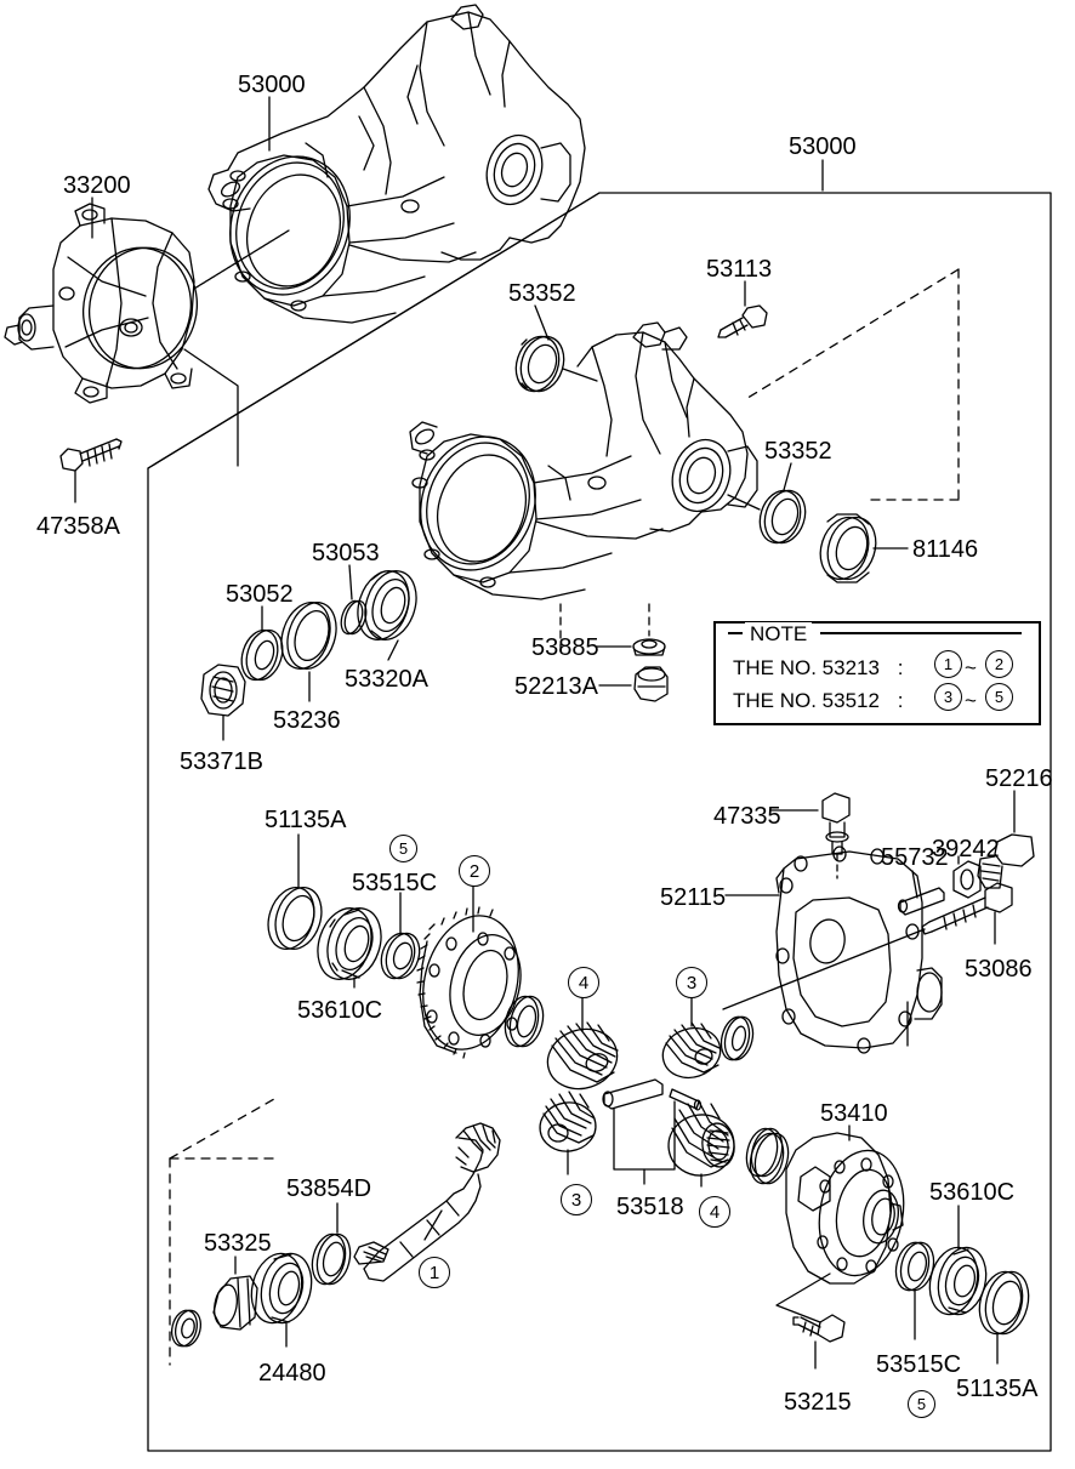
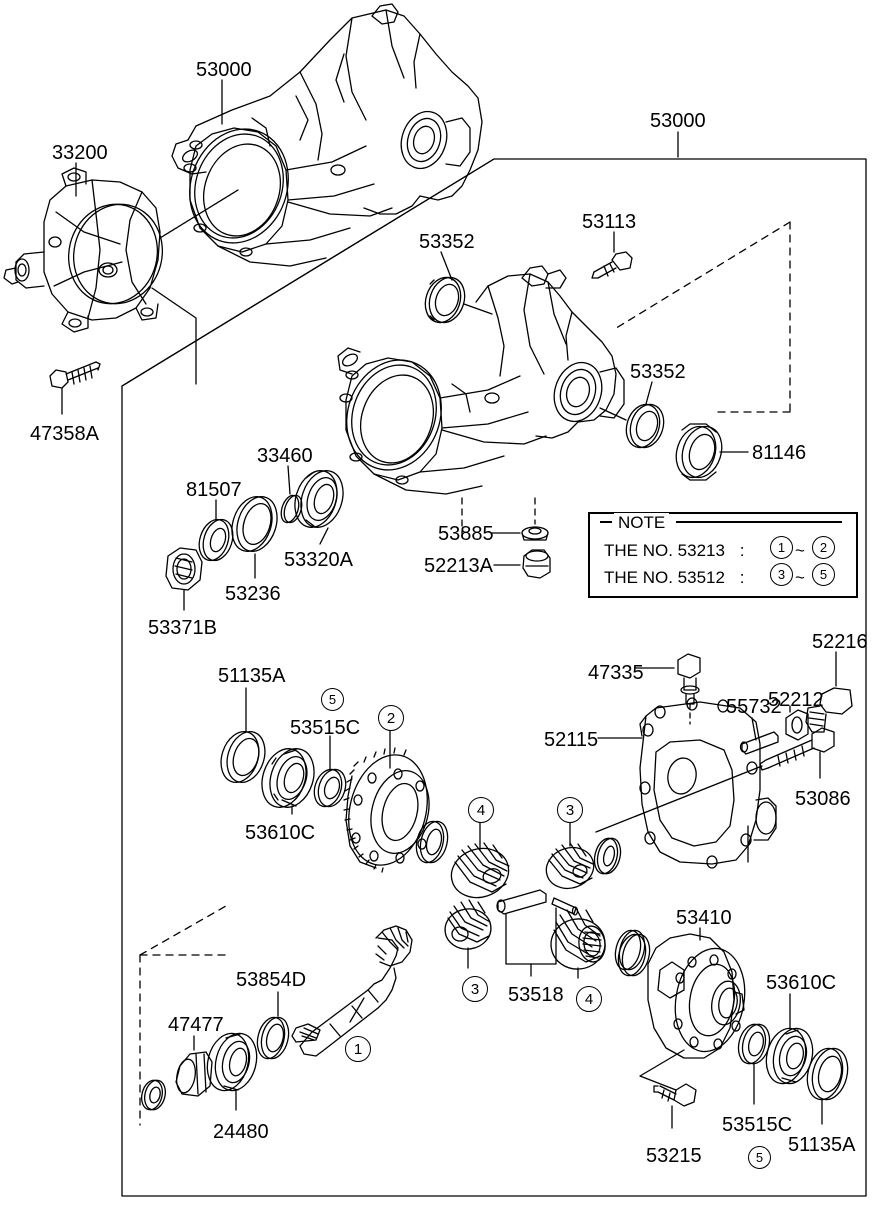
  NOTE
  THE NO. 53213 :
  1
  ~
  2
  THE NO. 53512 :
  3
  ~
  5
  53000
  33200
  53000
  53113
  53352
  53352
  81146
  47358A
- 53053
+ 33460
- 53052
+ 81507
  53320A
  53236
  53371B
  53885
  52213A
  51135A
  53515C
  53610C
  47335
  52216
- 39242
+ 52212
  55732
  52115
  53086
  53518
  53410
  53610C
  53854D
- 53325
+ 47477
  24480
  53215
  53515C
  51135A
  5
  2
  4
  3
  3
  4
  1
  5
